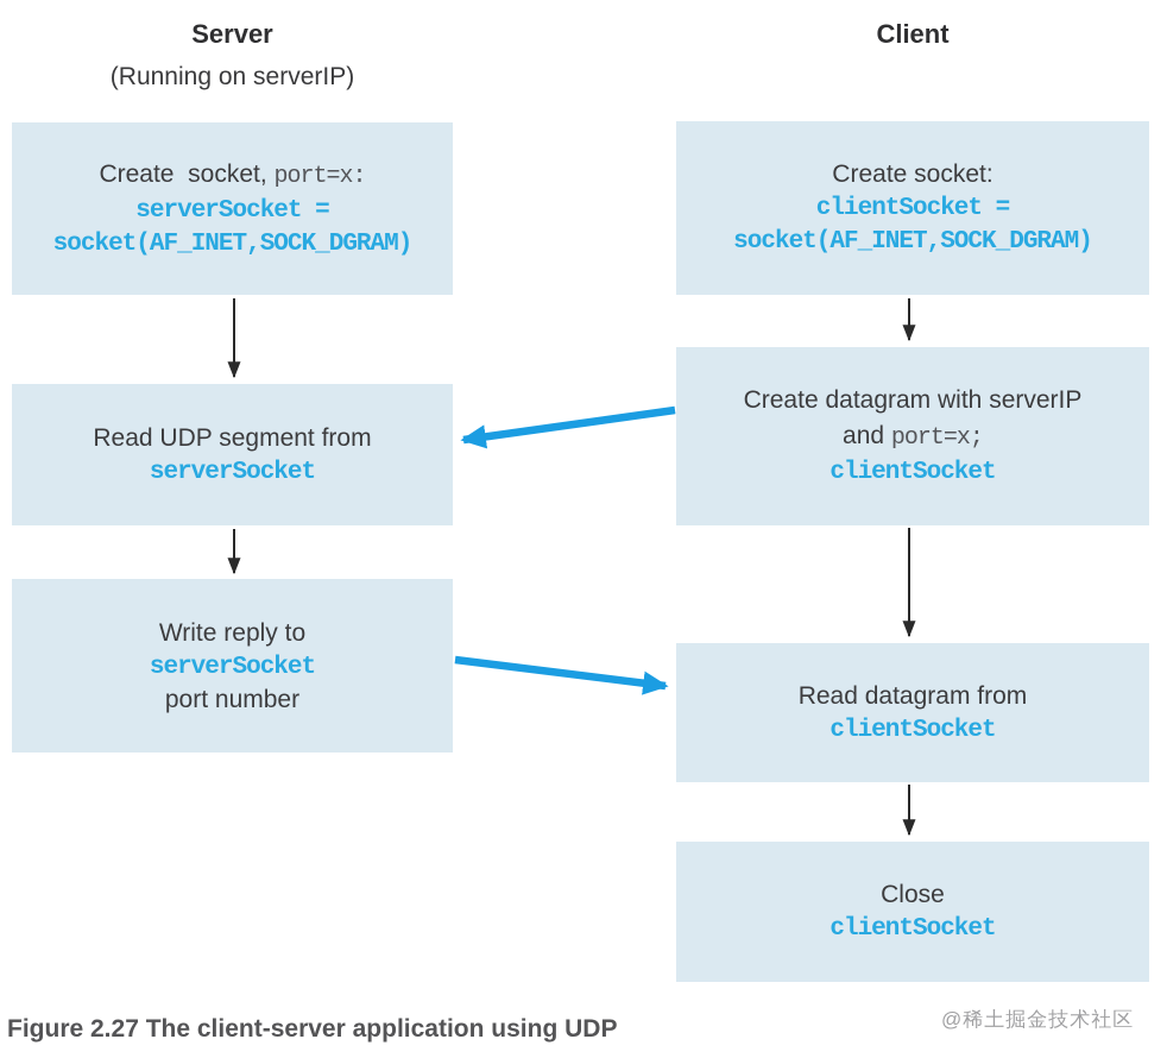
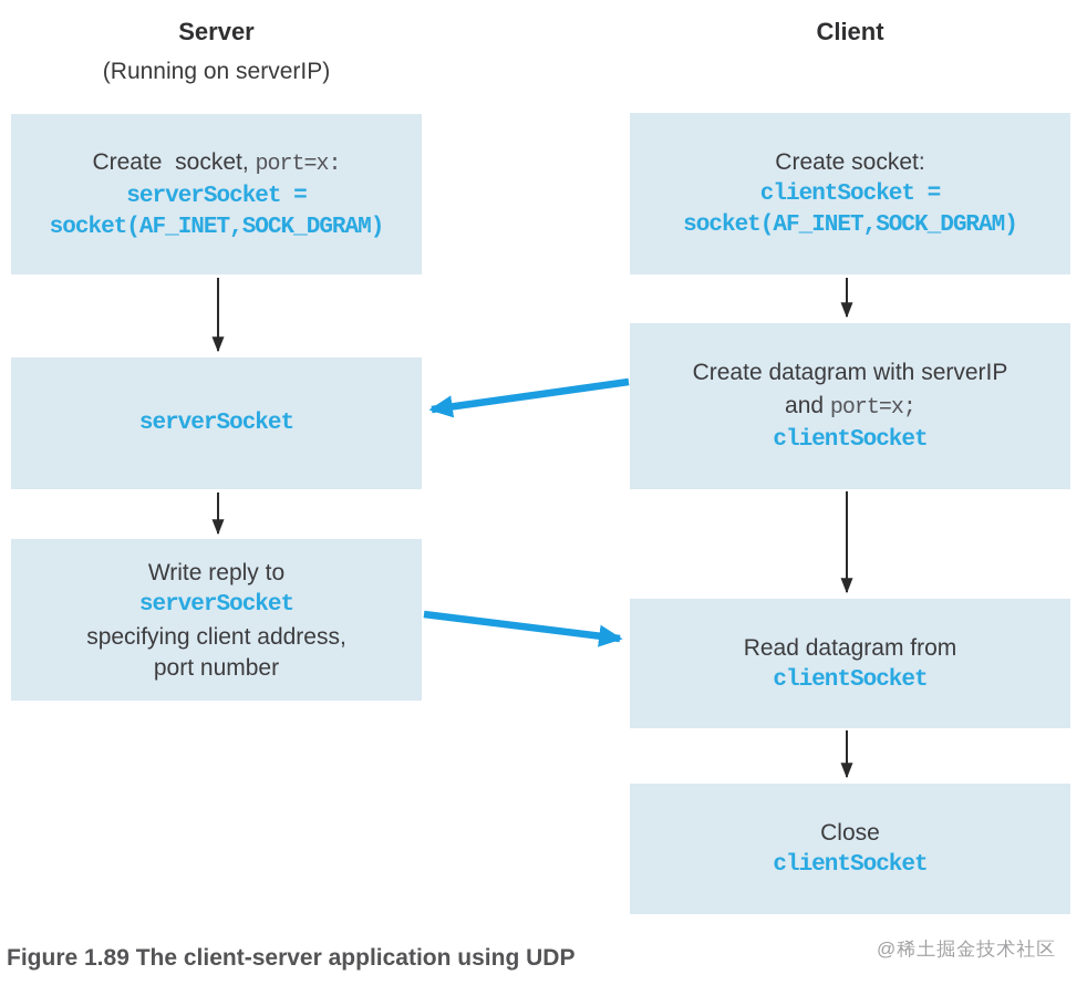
  Server
  (Running on serverIP)
  Client
  Create socket, port=x:
  serverSocket =
  socket(AF_INET,SOCK_DGRAM)
- Read UDP segment from
  serverSocket
  Write reply to
  serverSocket
+ specifying client address,
  port number
  Create socket:
  clientSocket =
  socket(AF_INET,SOCK_DGRAM)
  Create datagram with serverIP
  and port=x;
  clientSocket
  Read datagram from
  clientSocket
  Close
  clientSocket
- Figure 2.27 The client-server application using UDP
+ Figure 1.89 The client-server application using UDP
  @稀土掘金技术社区
